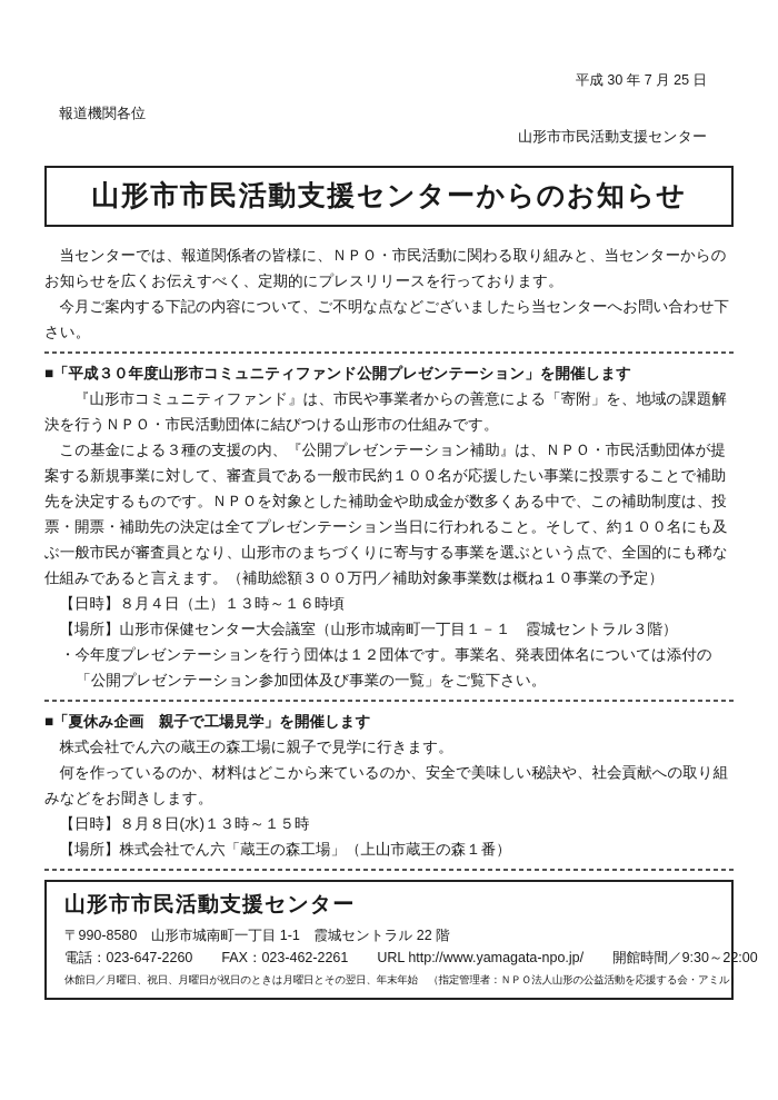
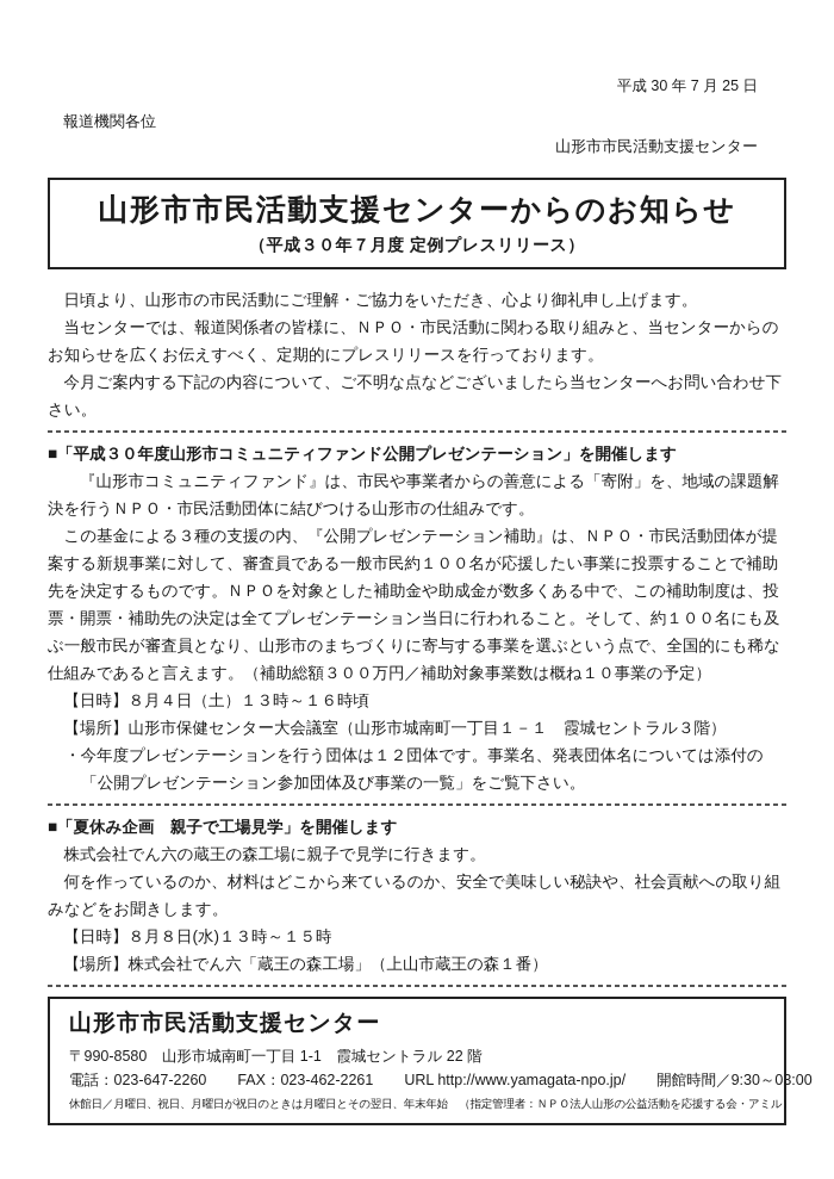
  平成 30 年 7 月 25 日
  報道機関各位
  山形市市民活動支援センター
  山形市市民活動支援センターからのお知らせ
+ （平成３０年７月度 定例プレスリリース）
+ 日頃より、山形市の市民活動にご理解・ご協力をいただき、心より御礼申し上げます。
  当センターでは、報道関係者の皆様に、ＮＰＯ・市民活動に関わる取り組みと、当センターからのお知らせを広くお伝えすべく、定期的にプレスリリースを行っております。
  今月ご案内する下記の内容について、ご不明な点などございましたら当センターへお問い合わせ下さい。
  ■「平成３０年度山形市コミュニティファンド公開プレゼンテーション」を開催します
  『山形市コミュニティファンド』は、市民や事業者からの善意による「寄附」を、地域の課題解決を行うＮＰＯ・市民活動団体に結びつける山形市の仕組みです。
  この基金による３種の支援の内、『公開プレゼンテーション補助』は、ＮＰＯ・市民活動団体が提案する新規事業に対して、審査員である一般市民約１００名が応援したい事業に投票することで補助先を決定するものです。ＮＰＯを対象とした補助金や助成金が数多くある中で、この補助制度は、投票・開票・補助先の決定は全てプレゼンテーション当日に行われること。そして、約１００名にも及ぶ一般市民が審査員となり、山形市のまちづくりに寄与する事業を選ぶという点で、全国的にも稀な仕組みであると言えます。（補助総額３００万円／補助対象事業数は概ね１０事業の予定）
  【日時】８月４日（土）１３時～１６時頃
  【場所】山形市保健センター大会議室（山形市城南町一丁目１－１ 霞城セントラル３階）
  ・今年度プレゼンテーションを行う団体は１２団体です。事業名、発表団体名については添付の「公開プレゼンテーション参加団体及び事業の一覧」をご覧下さい。
  ■「夏休み企画 親子で工場見学」を開催します
  株式会社でん六の蔵王の森工場に親子で見学に行きます。
  何を作っているのか、材料はどこから来ているのか、安全で美味しい秘訣や、社会貢献への取り組みなどをお聞きします。
  【日時】８月８日(水)１３時～１５時
  【場所】株式会社でん六「蔵王の森工場」（上山市蔵王の森１番）
  山形市市民活動支援センター
  〒990-8580 山形市城南町一丁目 1-1 霞城セントラル 22 階
  電話：023-647-2260
  FAX：023-462-2261
  URL http://www.yamagata-npo.jp/
- 開館時間／9:30～22:00
+ 開館時間／9:30～03:00
  休館日／月曜日、祝日、月曜日が祝日のときは月曜日とその翌日、年末年始 （指定管理者：ＮＰＯ法人山形の公益活動を応援する会・アミル）
